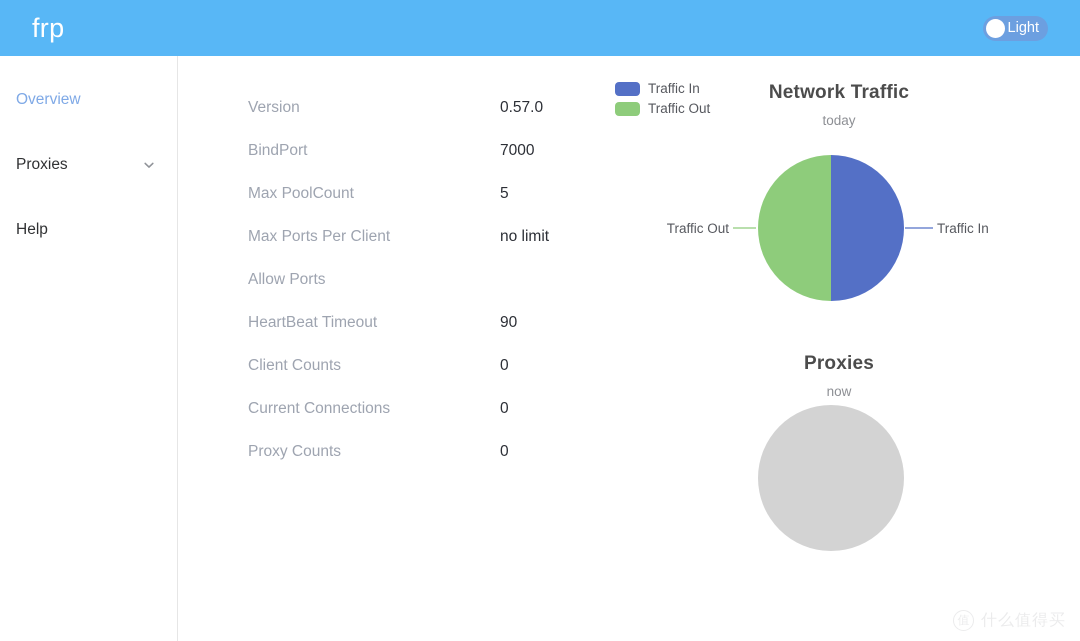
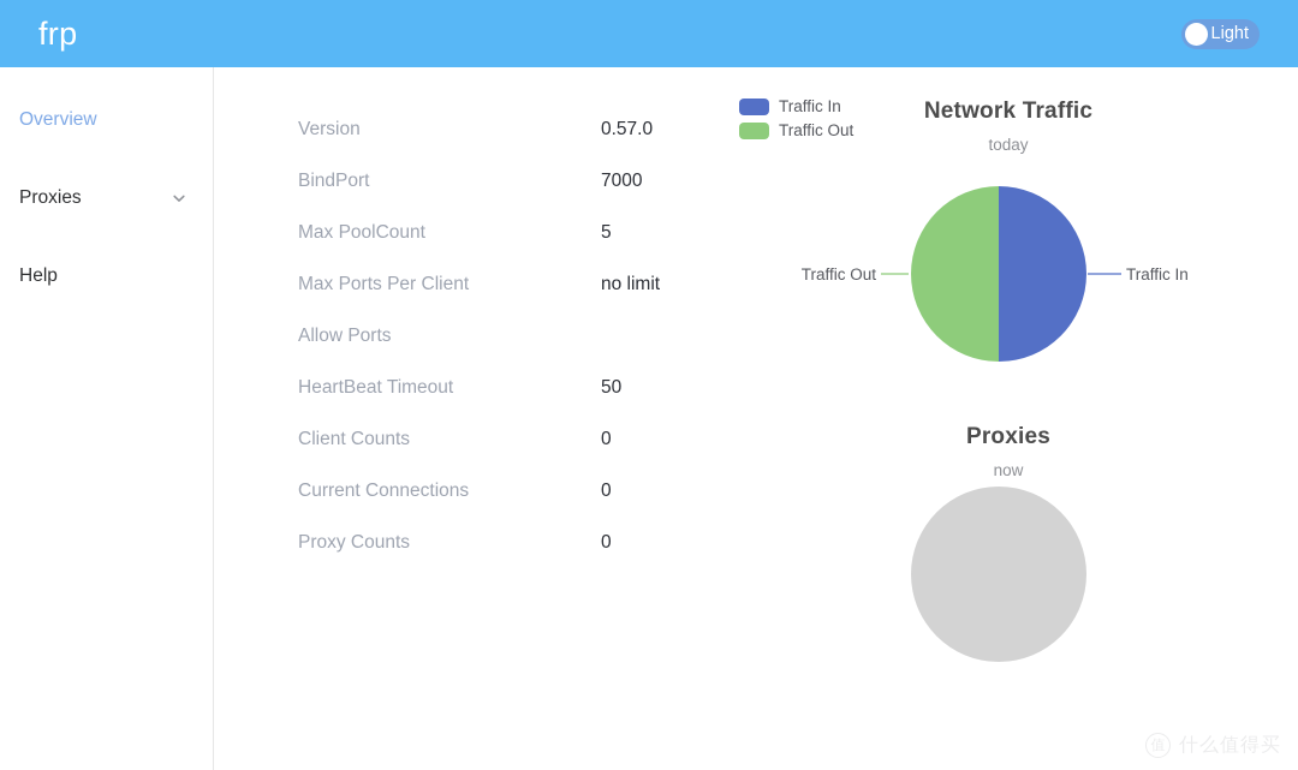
  frp
  Light
  Overview
  Proxies
  Help
  Version
  0.57.0
  BindPort
  7000
  Max PoolCount
  5
  Max Ports Per Client
  no limit
  Allow Ports
  HeartBeat Timeout
- 90
+ 50
  Client Counts
  0
  Current Connections
  0
  Proxy Counts
  0
  Traffic In
  Traffic Out
  Network Traffic
  today
  Traffic Out
  Traffic In
  Proxies
  now
